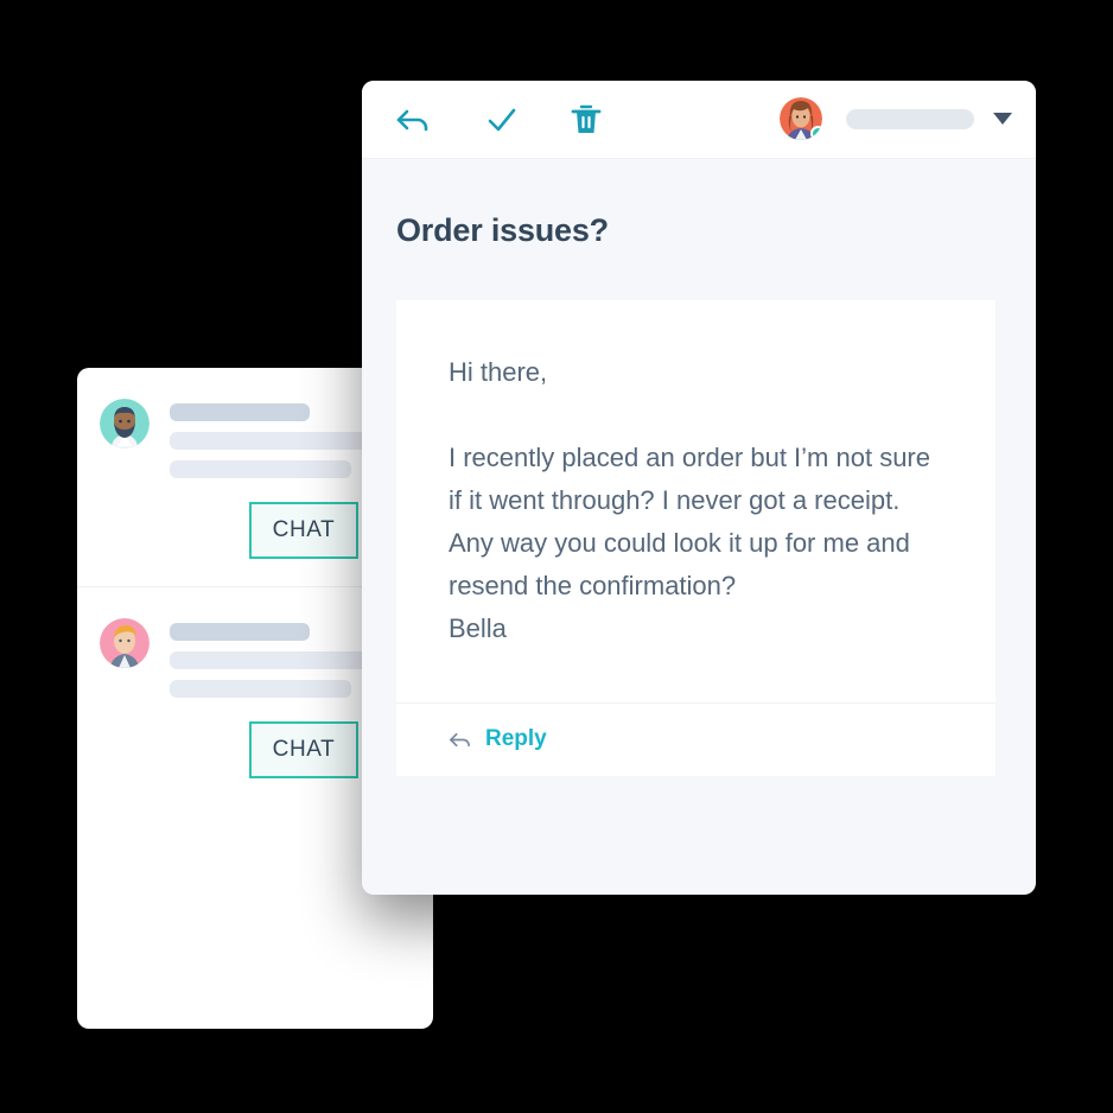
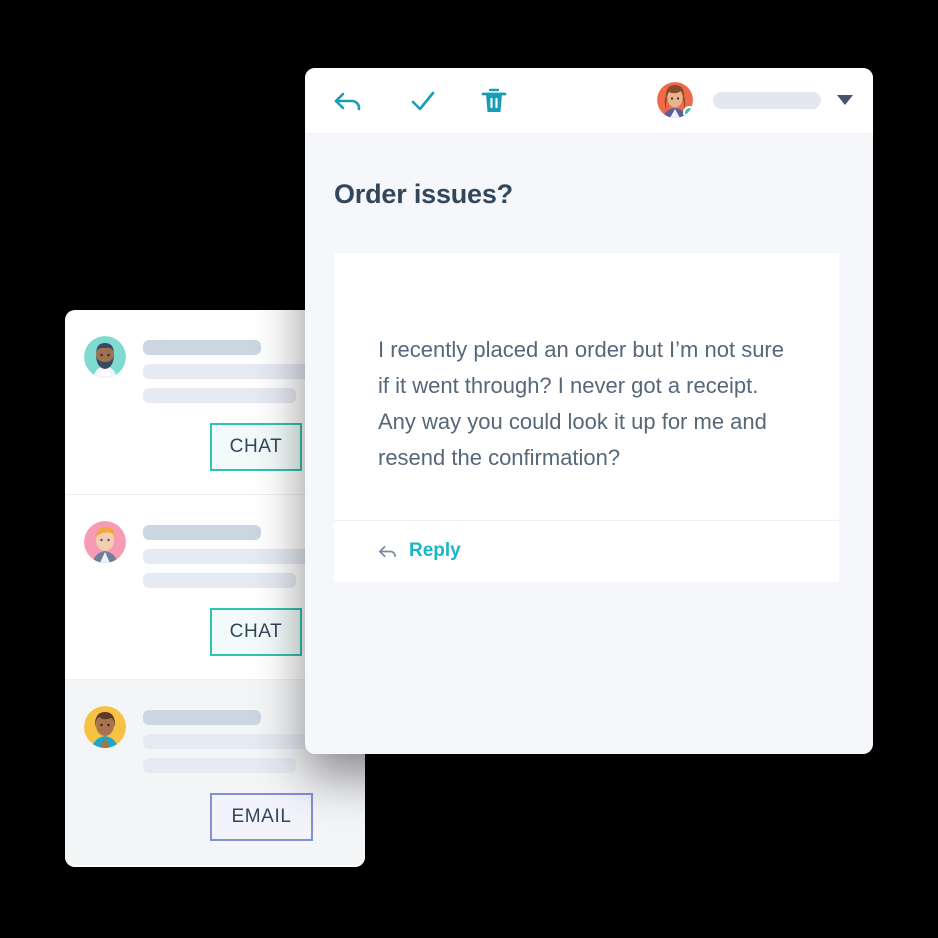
  CHAT
  CHAT
+ EMAIL
  Order issues?
- Hi there,
  I recently placed an order but I’m not sure if it went through? I never got a receipt. Any way you could look it up for me and resend the confirmation?
- Bella
  Reply
